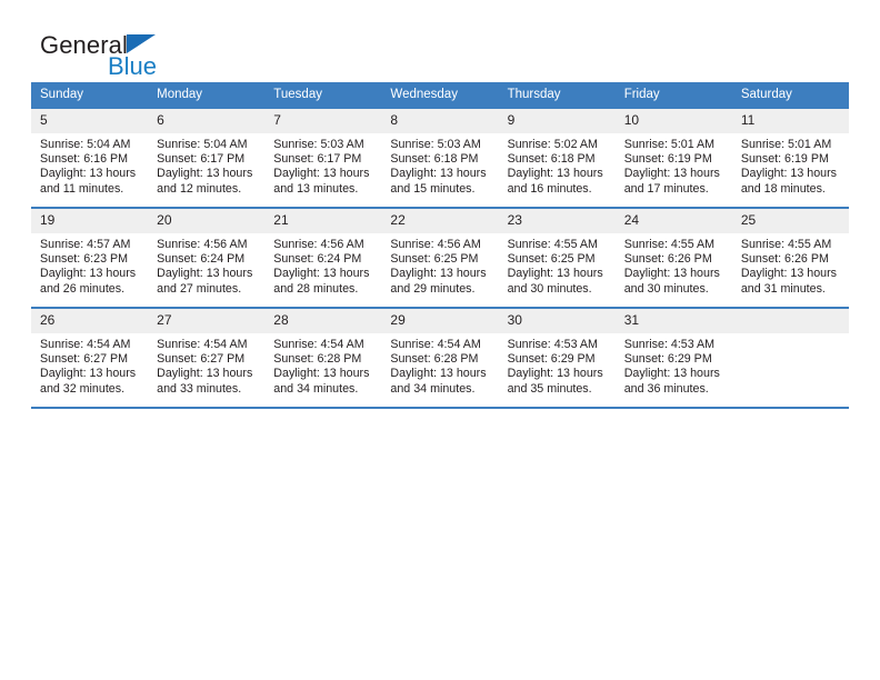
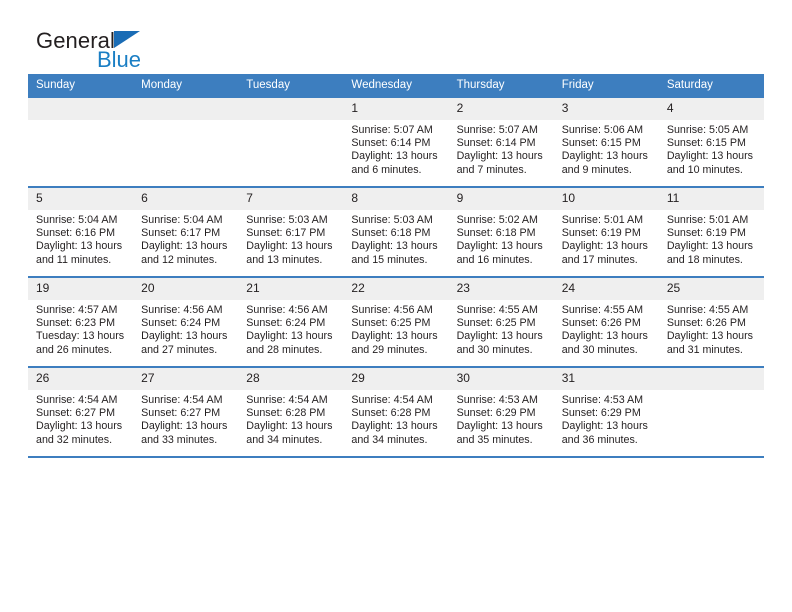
  General
  Blue
  Sunday	Monday	Tuesday	Wednesday	Thursday	Friday	Saturday
+ 			1Sunrise: 5:07 AMSunset: 6:14 PMDaylight: 13 hours and 6 minutes.	2Sunrise: 5:07 AMSunset: 6:14 PMDaylight: 13 hours and 7 minutes.	3Sunrise: 5:06 AMSunset: 6:15 PMDaylight: 13 hours and 9 minutes.	4Sunrise: 5:05 AMSunset: 6:15 PMDaylight: 13 hours and 10 minutes.
  5Sunrise: 5:04 AMSunset: 6:16 PMDaylight: 13 hours and 11 minutes.	6Sunrise: 5:04 AMSunset: 6:17 PMDaylight: 13 hours and 12 minutes.	7Sunrise: 5:03 AMSunset: 6:17 PMDaylight: 13 hours and 13 minutes.	8Sunrise: 5:03 AMSunset: 6:18 PMDaylight: 13 hours and 15 minutes.	9Sunrise: 5:02 AMSunset: 6:18 PMDaylight: 13 hours and 16 minutes.	10Sunrise: 5:01 AMSunset: 6:19 PMDaylight: 13 hours and 17 minutes.	11Sunrise: 5:01 AMSunset: 6:19 PMDaylight: 13 hours and 18 minutes.
- 19Sunrise: 4:57 AMSunset: 6:23 PMDaylight: 13 hours and 26 minutes.	20Sunrise: 4:56 AMSunset: 6:24 PMDaylight: 13 hours and 27 minutes.	21Sunrise: 4:56 AMSunset: 6:24 PMDaylight: 13 hours and 28 minutes.	22Sunrise: 4:56 AMSunset: 6:25 PMDaylight: 13 hours and 29 minutes.	23Sunrise: 4:55 AMSunset: 6:25 PMDaylight: 13 hours and 30 minutes.	24Sunrise: 4:55 AMSunset: 6:26 PMDaylight: 13 hours and 30 minutes.	25Sunrise: 4:55 AMSunset: 6:26 PMDaylight: 13 hours and 31 minutes.
+ 19Sunrise: 4:57 AMSunset: 6:23 PMTuesday: 13 hours and 26 minutes.	20Sunrise: 4:56 AMSunset: 6:24 PMDaylight: 13 hours and 27 minutes.	21Sunrise: 4:56 AMSunset: 6:24 PMDaylight: 13 hours and 28 minutes.	22Sunrise: 4:56 AMSunset: 6:25 PMDaylight: 13 hours and 29 minutes.	23Sunrise: 4:55 AMSunset: 6:25 PMDaylight: 13 hours and 30 minutes.	24Sunrise: 4:55 AMSunset: 6:26 PMDaylight: 13 hours and 30 minutes.	25Sunrise: 4:55 AMSunset: 6:26 PMDaylight: 13 hours and 31 minutes.
  26Sunrise: 4:54 AMSunset: 6:27 PMDaylight: 13 hours and 32 minutes.	27Sunrise: 4:54 AMSunset: 6:27 PMDaylight: 13 hours and 33 minutes.	28Sunrise: 4:54 AMSunset: 6:28 PMDaylight: 13 hours and 34 minutes.	29Sunrise: 4:54 AMSunset: 6:28 PMDaylight: 13 hours and 34 minutes.	30Sunrise: 4:53 AMSunset: 6:29 PMDaylight: 13 hours and 35 minutes.	31Sunrise: 4:53 AMSunset: 6:29 PMDaylight: 13 hours and 36 minutes.
